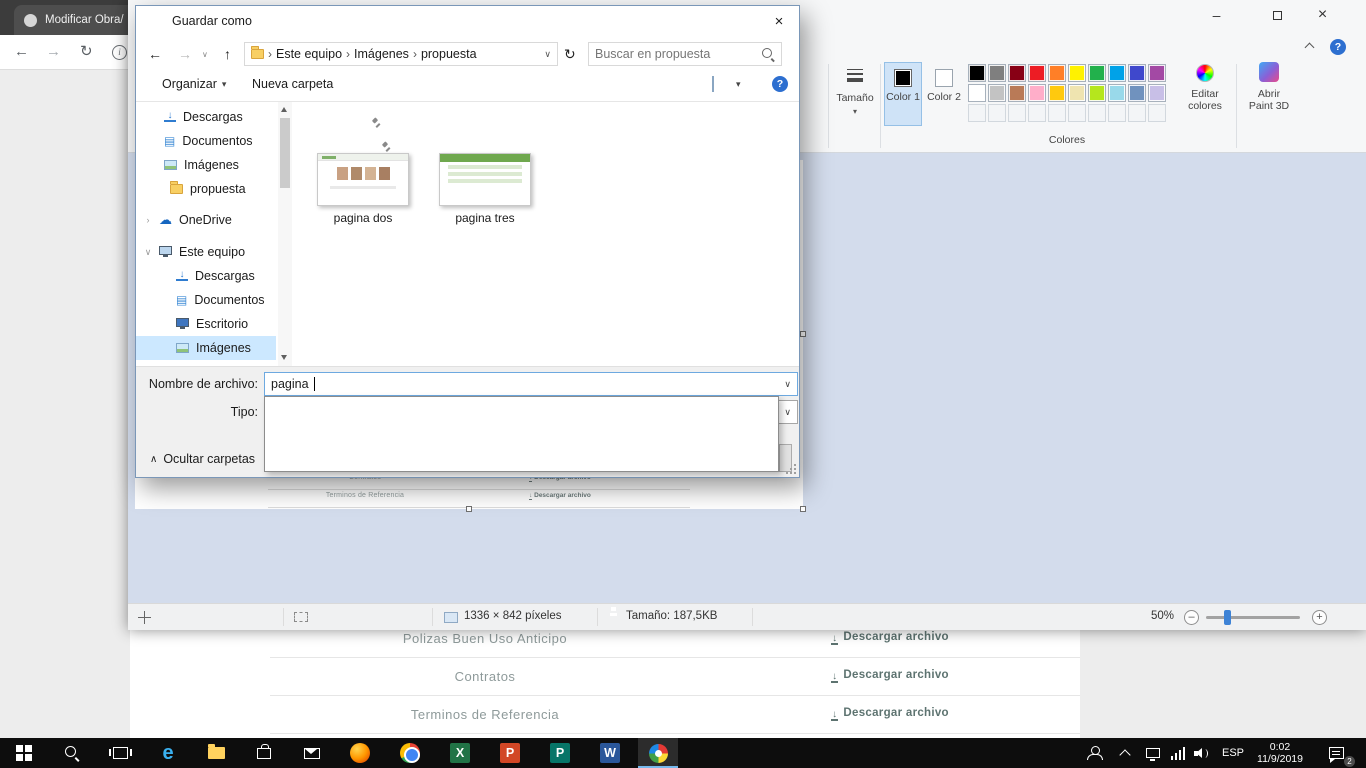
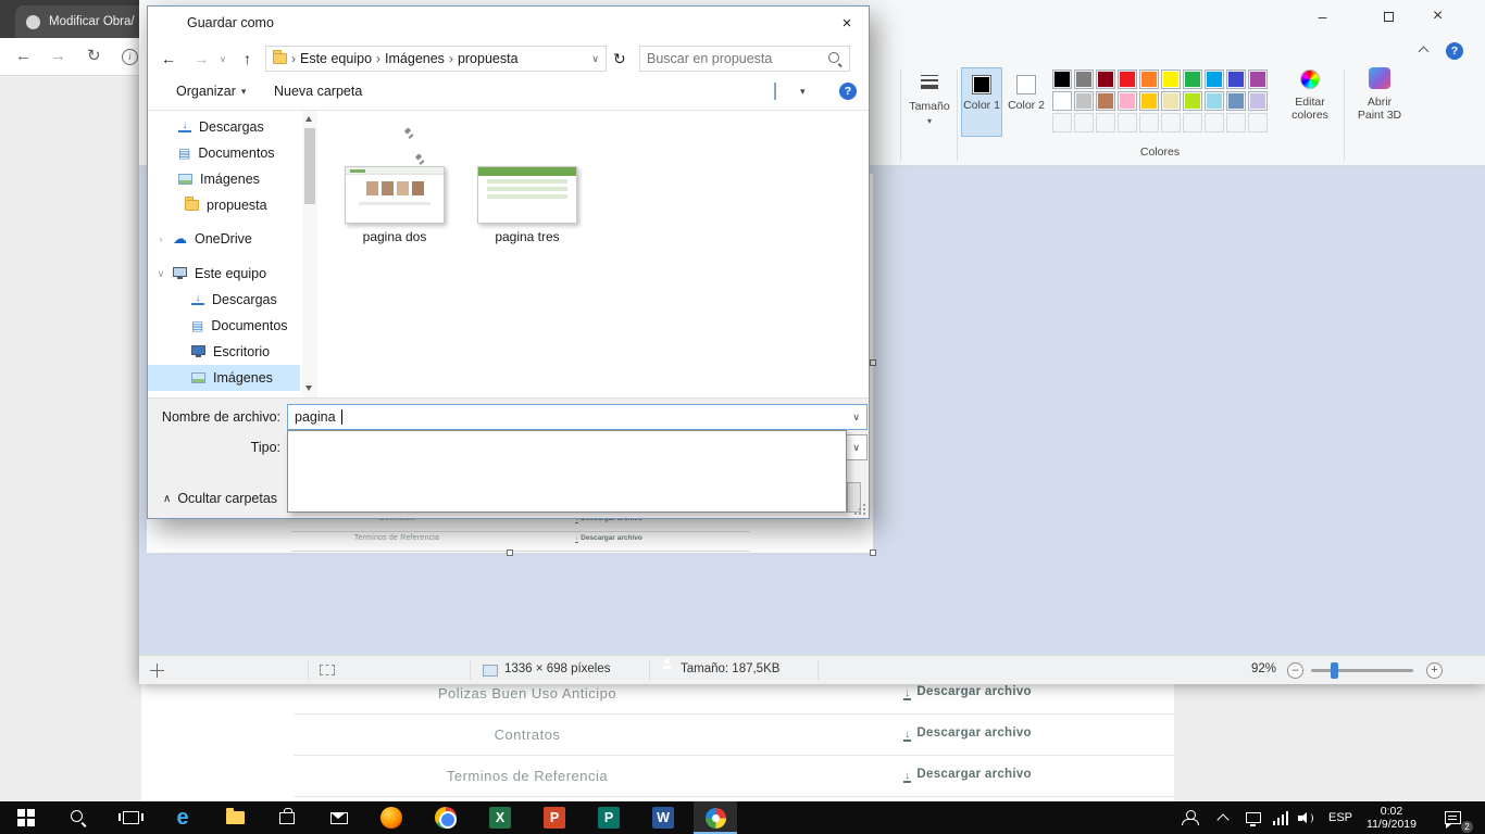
  Modificar Obra/
  ←
  →
  ↻
  i
  Polizas Buen Uso Anticipo
  Descargar archivo
  Contratos
  Descargar archivo
  Terminos de Referencia
  Descargar archivo
  –
  ×
  ?
  Tamaño
  ▾
  Color 1
  Color 2
  Colores
  Editar colores
  Abrir
  Paint 3D
- 1336 × 842 píxeles
+ 1336 × 698 píxeles
  Tamaño: 187,5KB
- 50%
+ 92%
  –
  +
  Guardar como
  ×
  ←
  →
  ∨
  ↑
  ›
  Este equipo
  ›
  Imágenes
  ›
  propuesta
  ∨
  ↻
  Buscar en propuesta
  Organizar
  ▾
  Nueva carpeta
  ▾
  ?
  Descargas
  Documentos
  Imágenes
  propuesta
  ›
  OneDrive
  ∨
  Este equipo
  Descargas
  Documentos
  Escritorio
  Imágenes
  pagina dos
  pagina tres
  Nombre de archivo:
  pagina
  ∨
  Tipo:
  ∨
  ∧
  Ocultar carpetas
  e
  X
  P
  P
  W
  ESP
  0:02
  11/9/2019
  2
